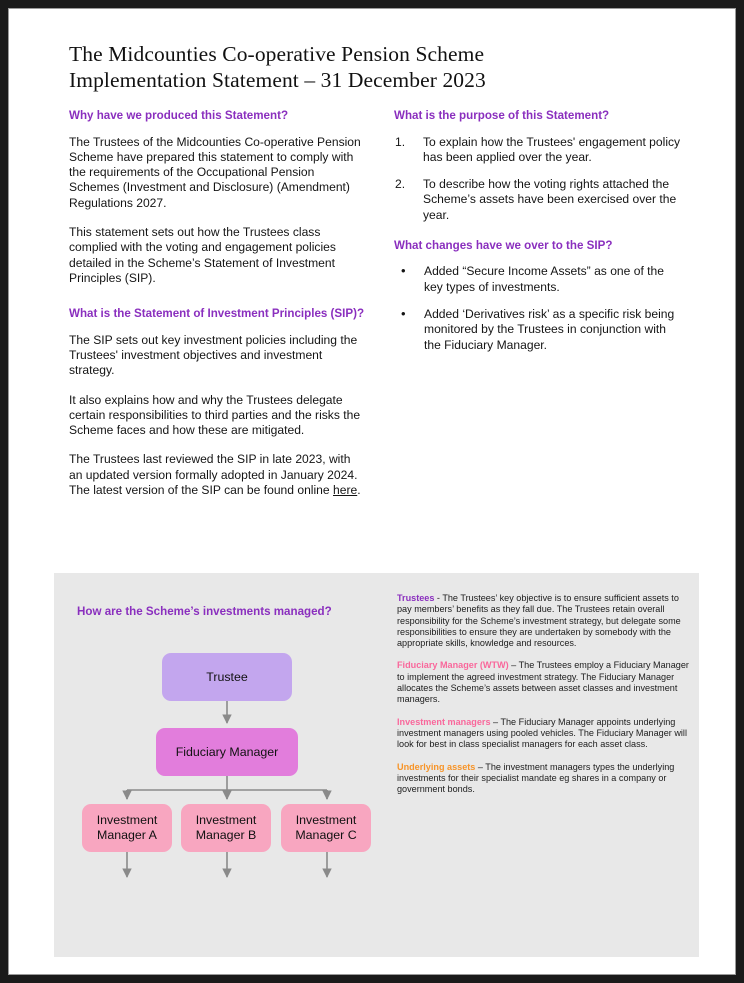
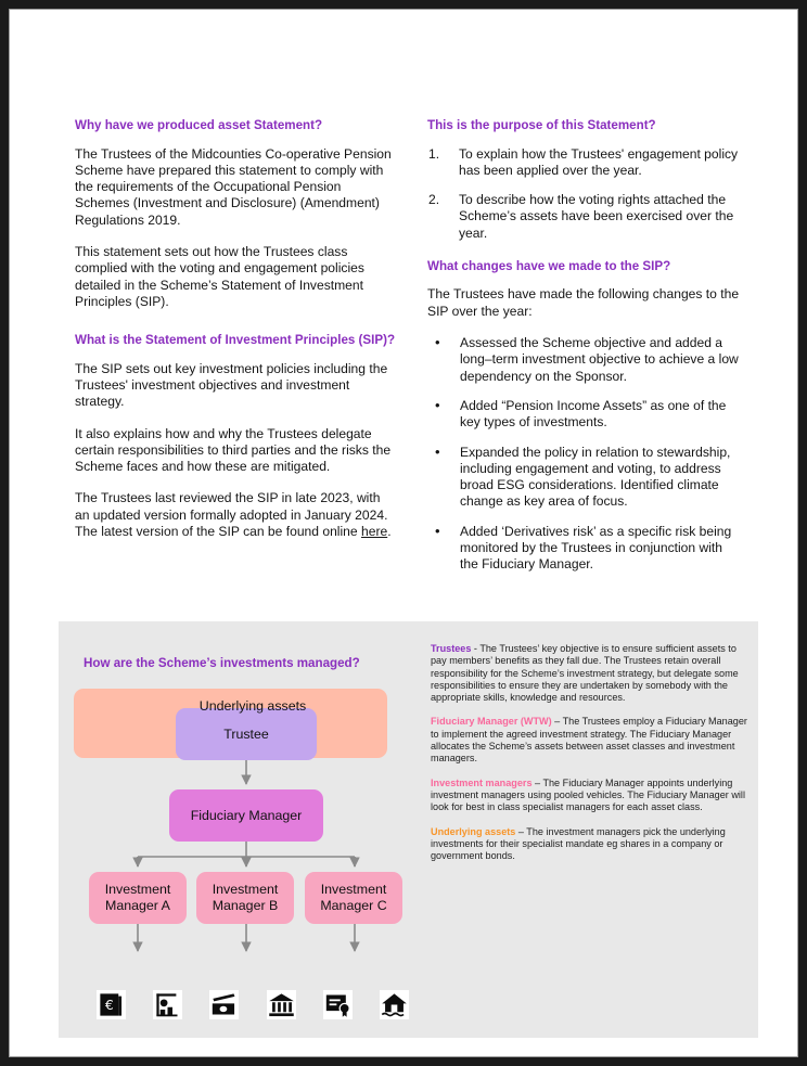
- The Midcounties Co-operative Pension Scheme
- Implementation Statement – 31 December 2023
- Why have we produced this Statement?
+ Why have we produced asset Statement?
- The Trustees of the Midcounties Co-operative Pension Scheme have prepared this statement to comply with the requirements of the Occupational Pension Schemes (Investment and Disclosure) (Amendment) Regulations 2027.
+ The Trustees of the Midcounties Co-operative Pension Scheme have prepared this statement to comply with the requirements of the Occupational Pension Schemes (Investment and Disclosure) (Amendment) Regulations 2019.
  This statement sets out how the Trustees class complied with the voting and engagement policies detailed in the Scheme’s Statement of Investment Principles (SIP).
  What is the Statement of Investment Principles (SIP)?
  The SIP sets out key investment policies including the Trustees' investment objectives and investment strategy.
  It also explains how and why the Trustees delegate certain responsibilities to third parties and the risks the Scheme faces and how these are mitigated.
  The Trustees last reviewed the SIP in late 2023, with an updated version formally adopted in January 2024. The latest version of the SIP can be found online here.
- What is the purpose of this Statement?
+ This is the purpose of this Statement?
  To explain how the Trustees' engagement policy has been applied over the year.
  To describe how the voting rights attached the Scheme’s assets have been exercised over the year.
- What changes have we over to the SIP?
+ What changes have we made to the SIP?
+ The Trustees have made the following changes to the SIP over the year:
+ Assessed the Scheme objective and added a long–term investment objective to achieve a low dependency on the Sponsor.
- Added “Secure Income Assets” as one of the key types of investments.
+ Added “Pension Income Assets” as one of the key types of investments.
+ Expanded the policy in relation to stewardship, including engagement and voting, to address broad ESG considerations. Identified climate change as key area of focus.
  Added ‘Derivatives risk’ as a specific risk being monitored by the Trustees in conjunction with the Fiduciary Manager.
  How are the Scheme’s investments managed?
  Trustee
  Fiduciary Manager
  Investment
  Manager A
  Investment
  Manager B
  Investment
  Manager C
+ Underlying assets
+ €
  Trustees - The Trustees’ key objective is to ensure sufficient assets to pay members’ benefits as they fall due. The Trustees retain overall responsibility for the Scheme’s investment strategy, but delegate some responsibilities to ensure they are undertaken by somebody with the appropriate skills, knowledge and resources.
  Fiduciary Manager (WTW) – The Trustees employ a Fiduciary Manager to implement the agreed investment strategy. The Fiduciary Manager allocates the Scheme’s assets between asset classes and investment managers.
  Investment managers – The Fiduciary Manager appoints underlying investment managers using pooled vehicles. The Fiduciary Manager will look for best in class specialist managers for each asset class.
- Underlying assets – The investment managers types the underlying investments for their specialist mandate eg shares in a company or government bonds.
+ Underlying assets – The investment managers pick the underlying investments for their specialist mandate eg shares in a company or government bonds.
